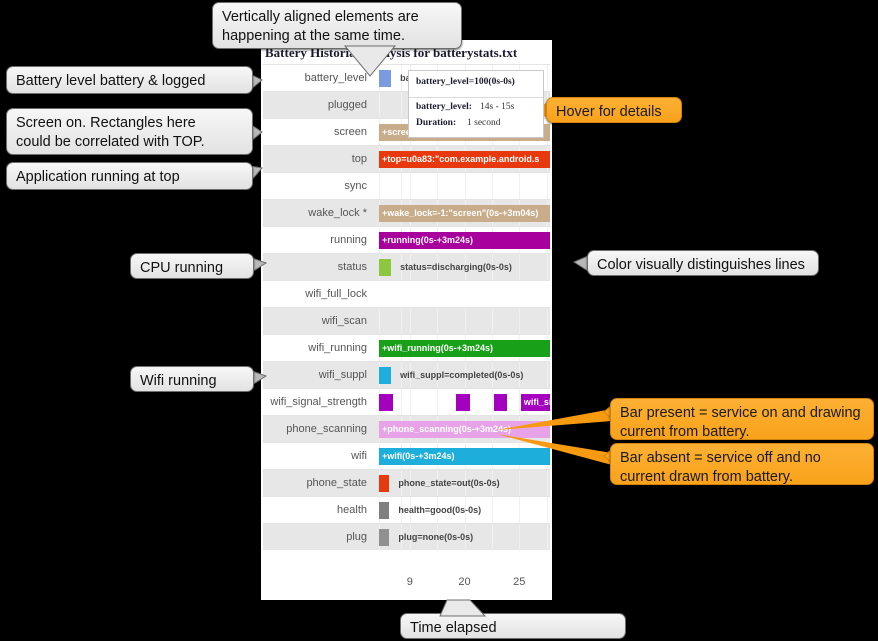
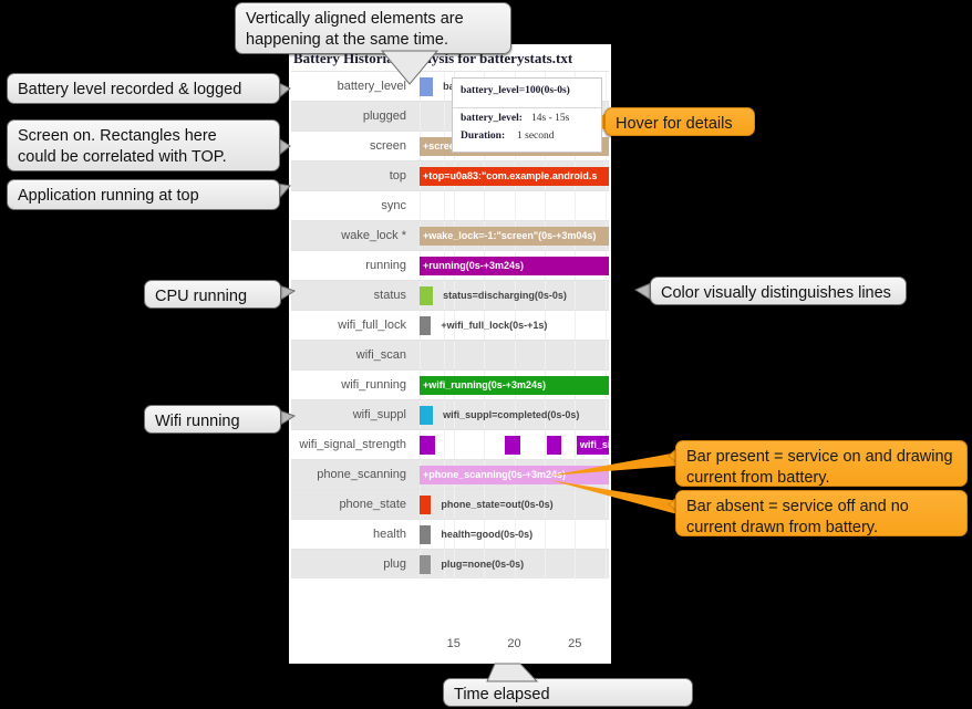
  Battery Historiysis for batterystats.txt
  battery_level
  plugged
  screen
  top
  +top=u0a83:"com.example.android.s
  sync
  wake_lock *
  +wake_lock=-1:"screen"(0s-+3m04s)
  running
  +running(0s-+3m24s)
  status
  status=discharging(0s-0s)
  wifi_full_lock
+ +wifi_full_lock(0s-+1s)
  wifi_scan
  wifi_running
  +wifi_running(0s-+3m24s)
  wifi_suppl
  wifi_suppl=completed(0s-0s)
  wifi_signal_strength
  phone_scanning
  +phone_scanning(0s-+3m24
- wifi
- +wifi(0s-+3m24s)
  phone_state
  phone_state=out(0s-0s)
  health
  health=good(0s-0s)
  plug
  plug=none(0s-0s)
- 9
+ 15
  20
  25
  battery_level=100(0s-0s)
  battery_level:
  14s - 15s
  Duration:
  1 second
  Vertically aligned elements are
  happening at the same time.
- Battery level battery & logged
+ Battery level recorded & logged
  Screen on. Rectangles here
  could be correlated with TOP.
  Application running at top
  CPU running
  Wifi running
  Color visually distinguishes lines
  Hover for details
  Bar present = service on and drawing
  current from battery.
  Bar absent = service off and no
  current drawn from battery.
  Time elapsed
